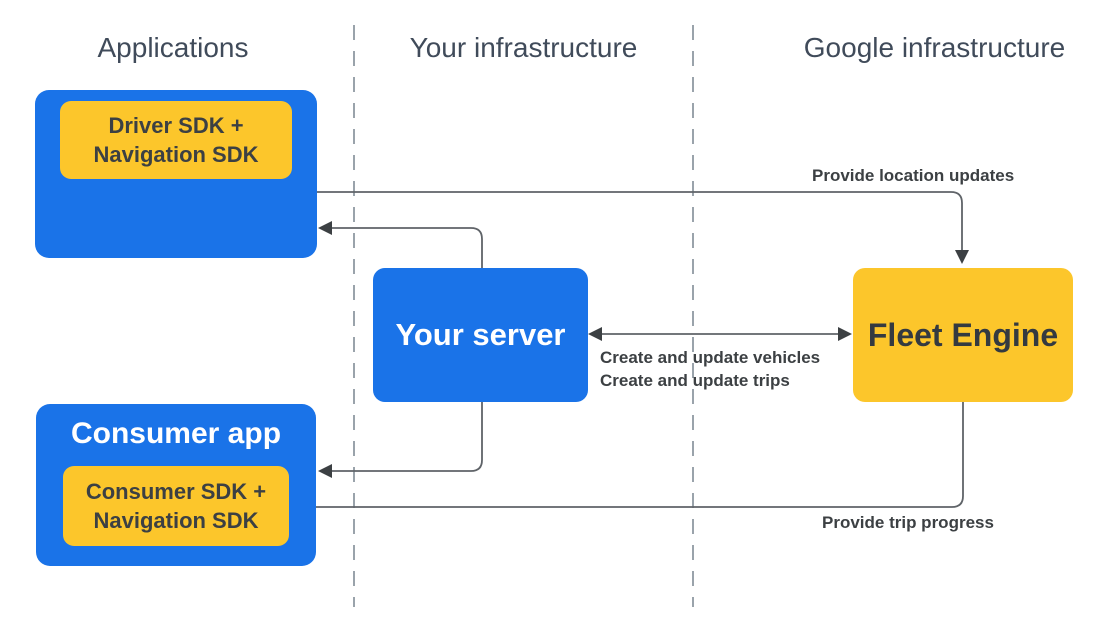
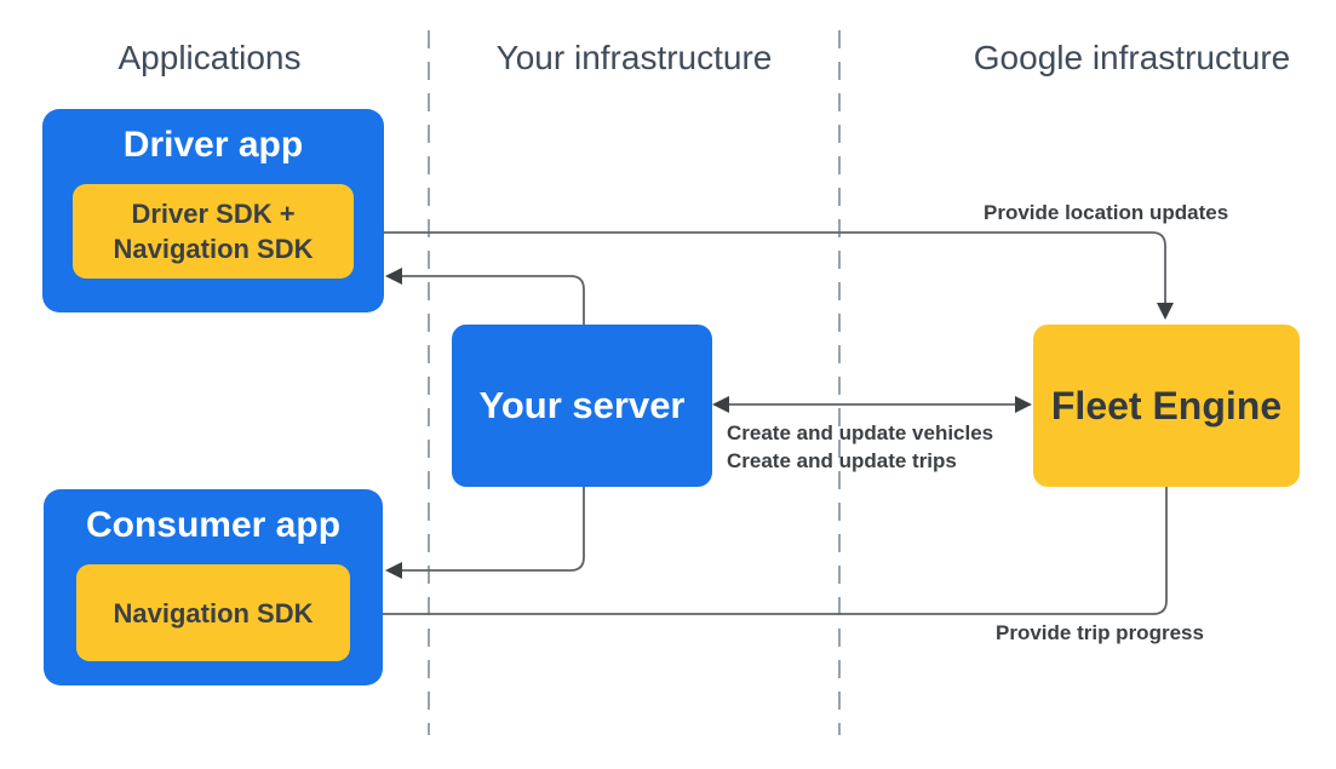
  Applications
  Your infrastructure
  Google infrastructure
+ Driver app
  Driver SDK +
  Navigation SDK
  Consumer app
- Consumer SDK +
  Navigation SDK
  Your server
  Fleet Engine
  Provide location updates
  Create and update vehicles
  Create and update trips
  Provide trip progress
